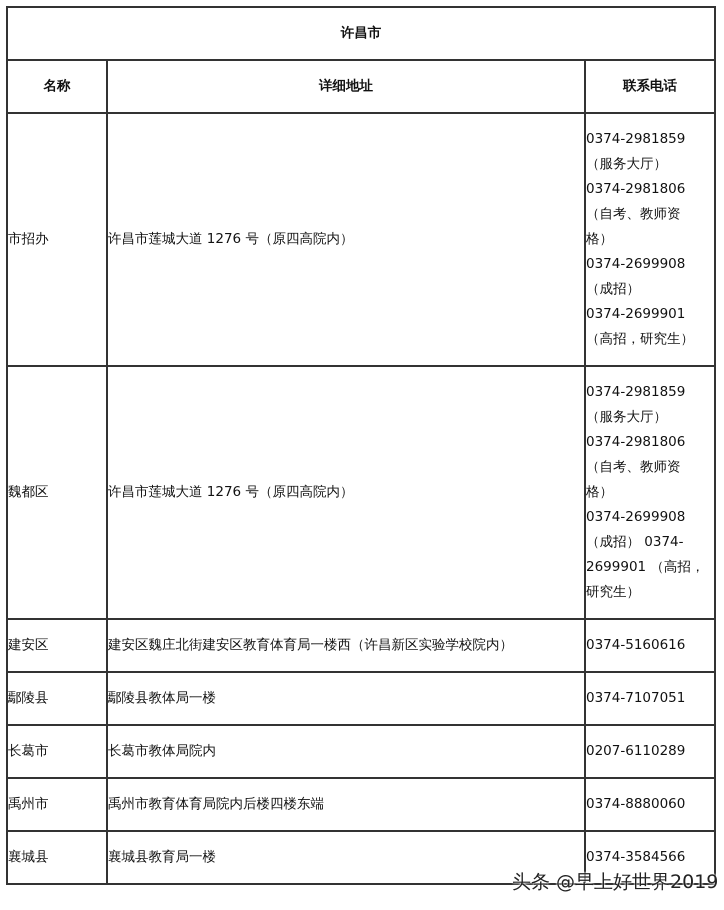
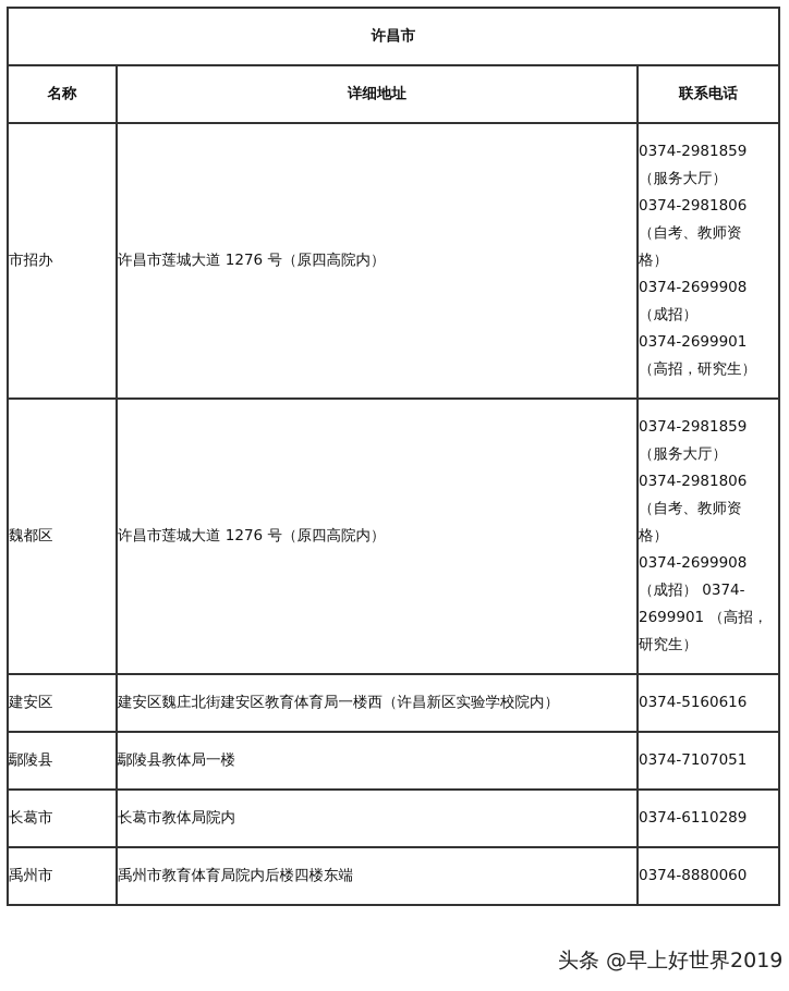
  许昌市
  名称	详细地址	联系电话
  市招办	许昌市莲城大道 1276 号（原四高院内）	0374-2981859 （服务大厅） 0374-2981806 （自考、教师资 格） 0374-2699908 （成招） 0374-2699901 （高招，研究生）
  魏都区	许昌市莲城大道 1276 号（原四高院内）	0374-2981859 （服务大厅） 0374-2981806 （自考、教师资 格） 0374-2699908 （成招） 0374- 2699901 （高招， 研究生）
  建安区	建安区魏庄北街建安区教育体育局一楼西（许昌新区实验学校院内）	0374-5160616
  鄢陵县	鄢陵县教体局一楼	0374-7107051
- 长葛市	长葛市教体局院内	0207-6110289
+ 长葛市	长葛市教体局院内	0374-6110289
  禹州市	禹州市教育体育局院内后楼四楼东端	0374-8880060
- 襄城县	襄城县教育局一楼	0374-3584566
  头条 @早上好世界2019
